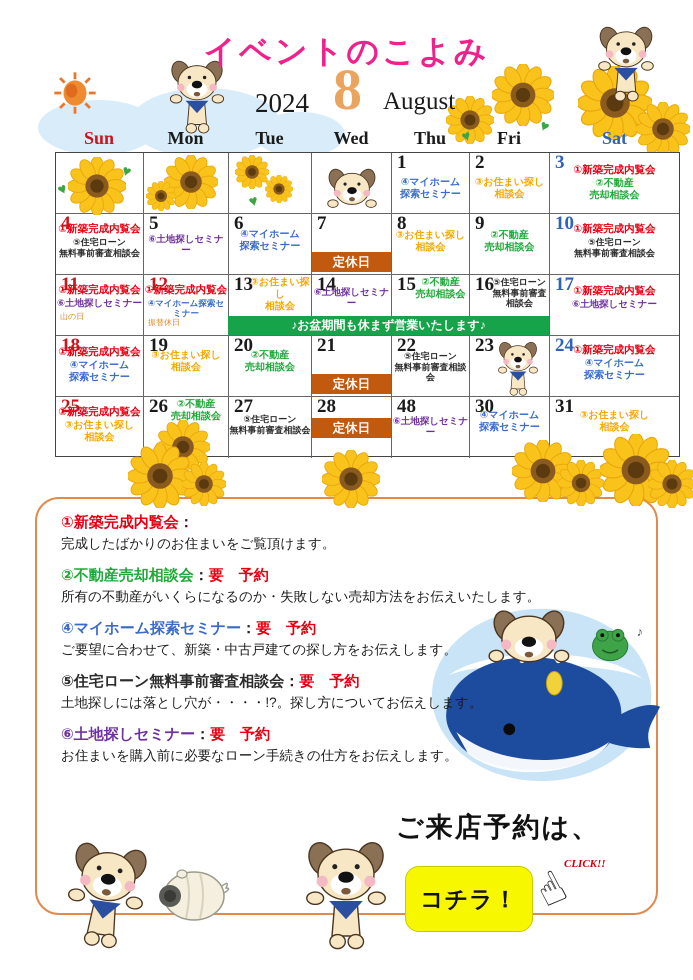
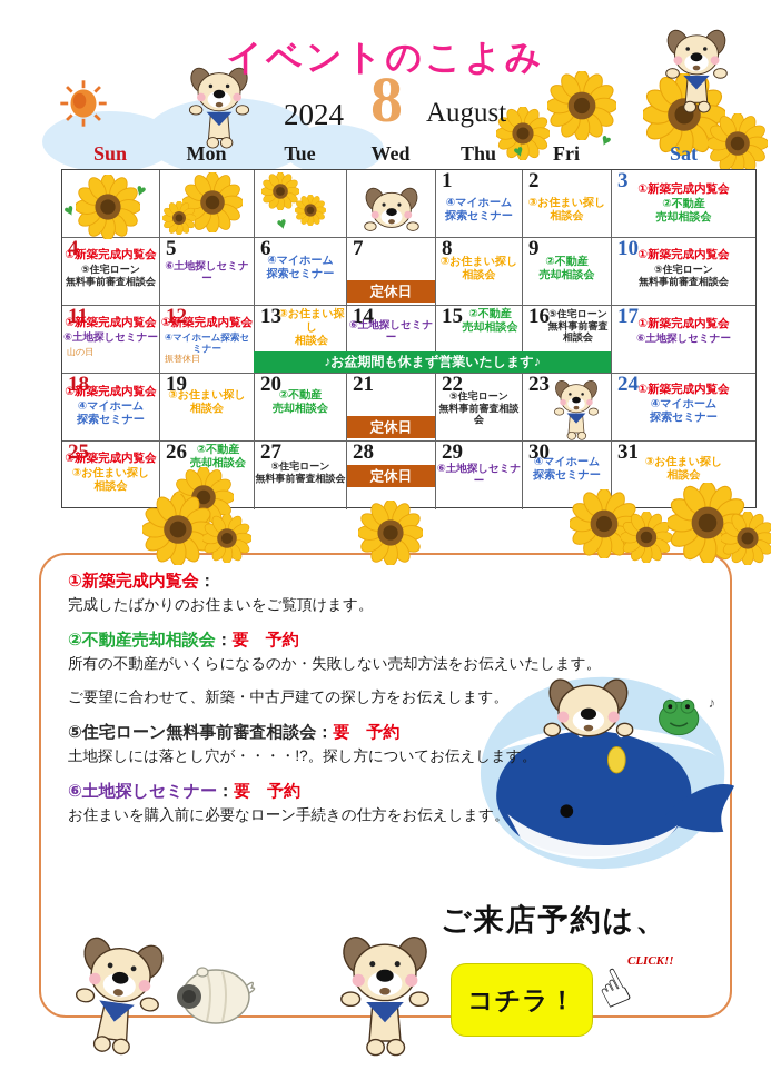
  イベントのこよみ
  2024
  8
  August
  Sun
  Mon
  Tue
  Wed
  Thu
  Fri
  Sat
  1
  ④マイホーム
  探索セミナー
  2
  ③お住まい探し
  相談会
  3
  ①新築完成内覧会
  ②不動産
  売却相談会
  4
  ①新築完成内覧会
  ⑤住宅ローン
  無料事前審査相談会
  5
  ⑥土地探しセミナー
  6
  ④マイホーム
  探索セミナー
  7
  定休日
  8
  ③お住まい探し
  相談会
  9
  ②不動産
  売却相談会
  10
  ①新築完成内覧会
  ⑤住宅ローン
  無料事前審査相談会
  11
  ①新築完成内覧会
  ⑥土地探しセミナー
  山の日
  12
  ①新築完成内覧会
  ④マイホーム探索セミナー
  振替休日
  13
  ③お住まい探し
  相談会
  14
  ⑥土地探しセミナー
  15
  ②不動産
  売却相談会
  16
  ⑤住宅ローン
  無料事前審査相談会
  17
  ①新築完成内覧会
  ⑥土地探しセミナー
  18
  ①新築完成内覧会
  ④マイホーム
  探索セミナー
  19
  ③お住まい探し
  相談会
  20
  ②不動産
  売却相談会
  21
  定休日
  22
  ⑤住宅ローン
  無料事前審査相談会
  23
  24
  ①新築完成内覧会
  ④マイホーム
  探索セミナー
  25
  ①新築完成内覧会
  ③お住まい探し
  相談会
  26
  ②不動産
  売却相談会
  27
  ⑤住宅ローン
  無料事前審査相談会
  28
  定休日
- 48
+ 29
  ⑥土地探しセミナー
  30
  ④マイホーム
  探索セミナー
  31
  ③お住まい探し
  相談会
  ♪お盆期間も休まず営業いたします♪
  ①新築完成内覧会：
  完成したばかりのお住まいをご覧頂けます。
  ②不動産売却相談会：要 予約
  所有の不動産がいくらになるのか・失敗しない売却方法をお伝えいたします。
- ④マイホーム探索セミナー：要 予約
  ご要望に合わせて、新築・中古戸建ての探し方をお伝えします。
  ⑤住宅ローン無料事前審査相談会：要 予約
  土地探しには落とし穴が・・・・!?。探し方についてお伝えします。
  ⑥土地探しセミナー：要 予約
  お住まいを購入前に必要なローン手続きの仕方をお伝えします。
  ♪
  ご来店予約は、
  コチラ！
  CLICK!!
